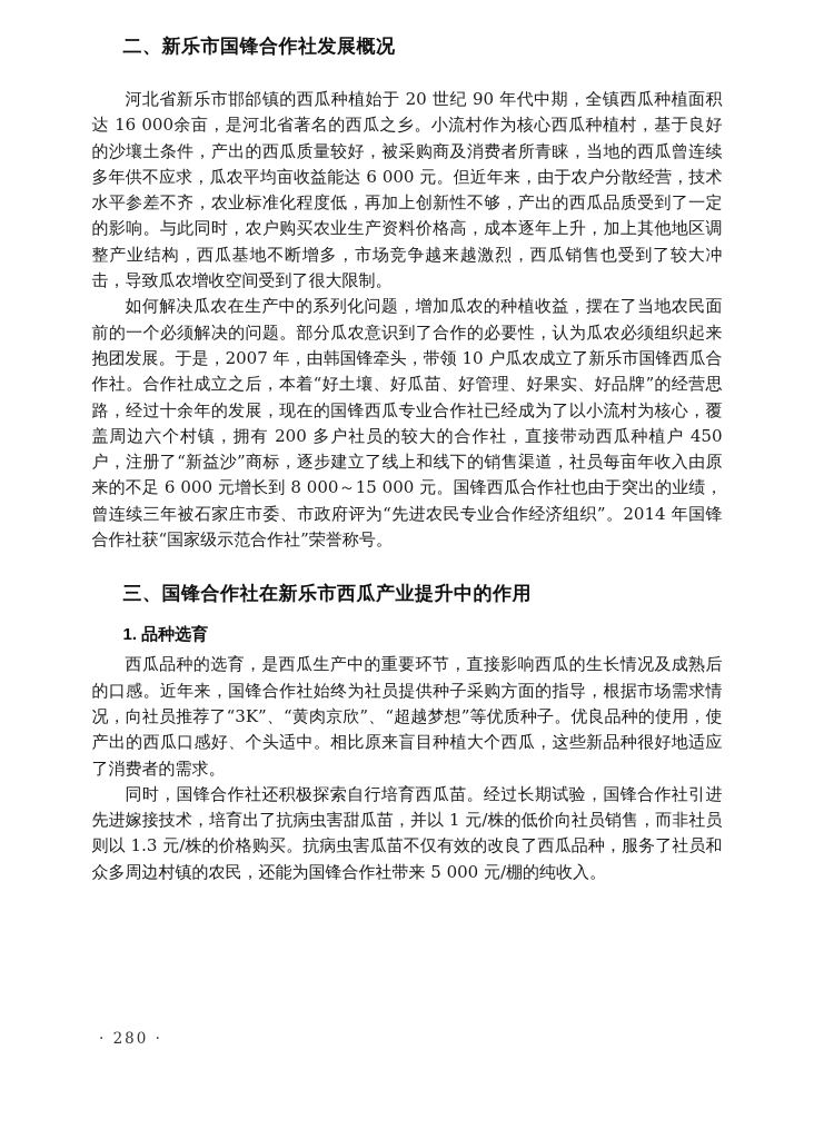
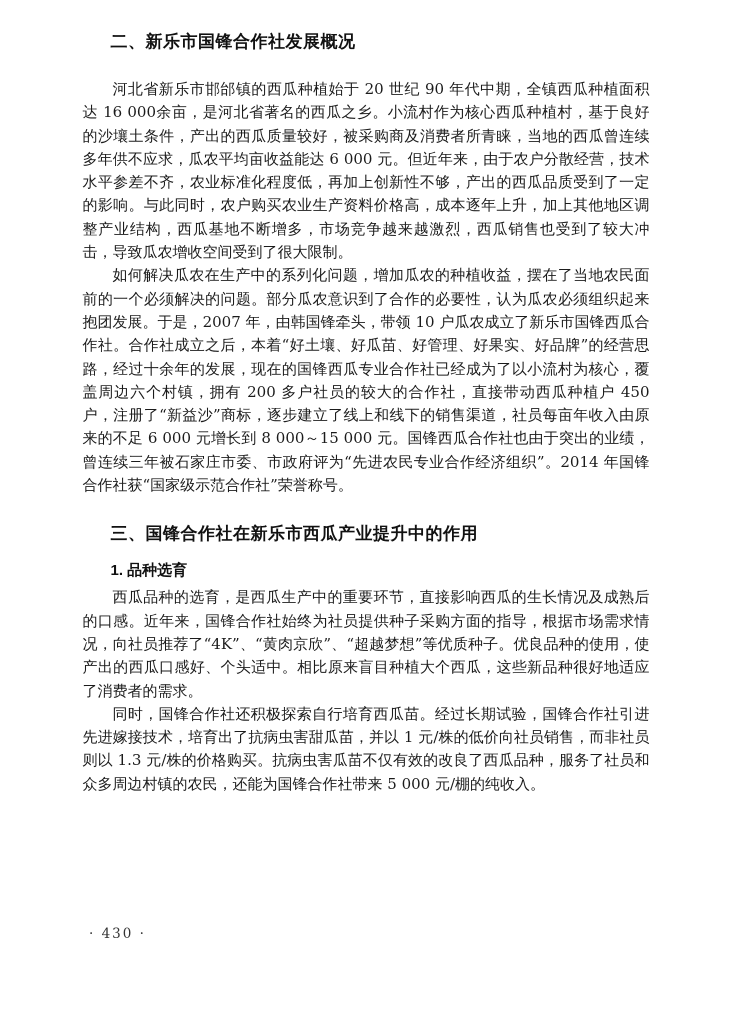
  二、新乐市国锋合作社发展概况
  河北省新乐市邯邰镇的西瓜种植始于 20 世纪 90 年代中期，全镇西瓜种植面积达 16 000余亩，是河北省著名的西瓜之乡。小流村作为核心西瓜种植村，基于良好的沙壤土条件，产出的西瓜质量较好，被采购商及消费者所青睐，当地的西瓜曾连续多年供不应求，瓜农平均亩收益能达 6 000 元。但近年来，由于农户分散经营，技术水平参差不齐，农业标准化程度低，再加上创新性不够，产出的西瓜品质受到了一定的影响。与此同时，农户购买农业生产资料价格高，成本逐年上升，加上其他地区调整产业结构，西瓜基地不断增多，市场竞争越来越激烈，西瓜销售也受到了较大冲击，导致瓜农增收空间受到了很大限制。
  如何解决瓜农在生产中的系列化问题，增加瓜农的种植收益，摆在了当地农民面前的一个必须解决的问题。部分瓜农意识到了合作的必要性，认为瓜农必须组织起来抱团发展。于是，2007 年，由韩国锋牵头，带领 10 户瓜农成立了新乐市国锋西瓜合作社。合作社成立之后，本着“好土壤、好瓜苗、好管理、好果实、好品牌”的经营思路，经过十余年的发展，现在的国锋西瓜专业合作社已经成为了以小流村为核心，覆盖周边六个村镇，拥有 200 多户社员的较大的合作社，直接带动西瓜种植户 450 户，注册了“新益沙”商标，逐步建立了线上和线下的销售渠道，社员每亩年收入由原来的不足 6 000 元增长到 8 000～15 000 元。国锋西瓜合作社也由于突出的业绩，曾连续三年被石家庄市委、市政府评为“先进农民专业合作经济组织”。2014 年国锋合作社获“国家级示范合作社”荣誉称号。
  三、国锋合作社在新乐市西瓜产业提升中的作用
  1. 品种选育
- 西瓜品种的选育，是西瓜生产中的重要环节，直接影响西瓜的生长情况及成熟后的口感。近年来，国锋合作社始终为社员提供种子采购方面的指导，根据市场需求情况，向社员推荐了“3K”、“黄肉京欣”、“超越梦想”等优质种子。优良品种的使用，使产出的西瓜口感好、个头适中。相比原来盲目种植大个西瓜，这些新品种很好地适应了消费者的需求。
+ 西瓜品种的选育，是西瓜生产中的重要环节，直接影响西瓜的生长情况及成熟后的口感。近年来，国锋合作社始终为社员提供种子采购方面的指导，根据市场需求情况，向社员推荐了“4K”、“黄肉京欣”、“超越梦想”等优质种子。优良品种的使用，使产出的西瓜口感好、个头适中。相比原来盲目种植大个西瓜，这些新品种很好地适应了消费者的需求。
  同时，国锋合作社还积极探索自行培育西瓜苗。经过长期试验，国锋合作社引进先进嫁接技术，培育出了抗病虫害甜瓜苗，并以 1 元/株的低价向社员销售，而非社员则以 1.3 元/株的价格购买。抗病虫害瓜苗不仅有效的改良了西瓜品种，服务了社员和众多周边村镇的农民，还能为国锋合作社带来 5 000 元/棚的纯收入。
- · 280 ·
+ · 430 ·
